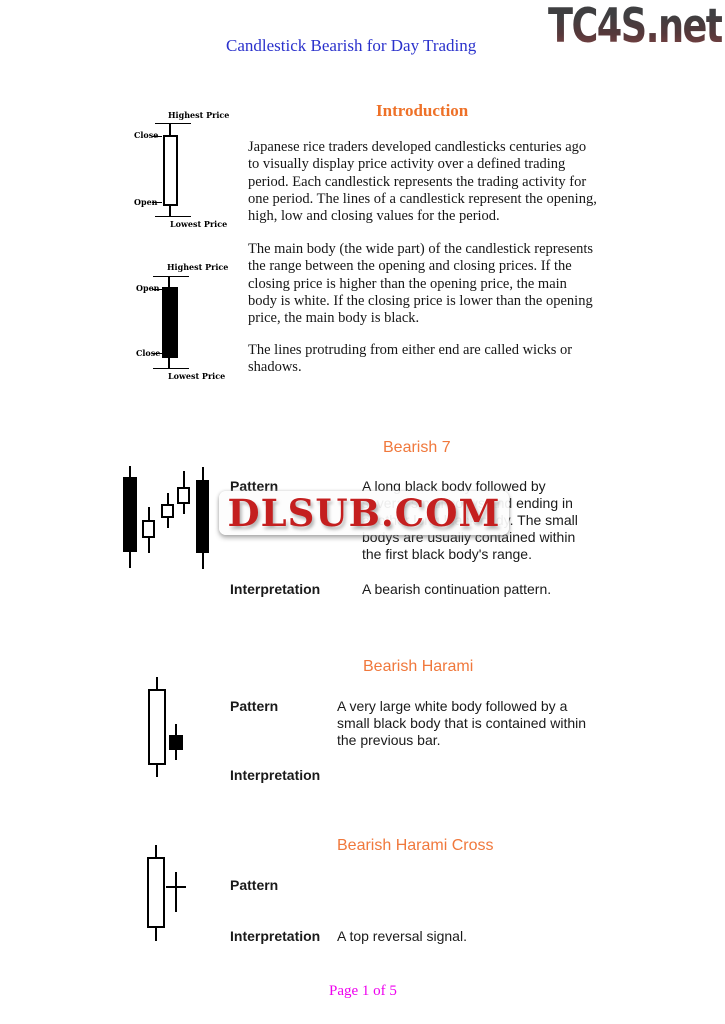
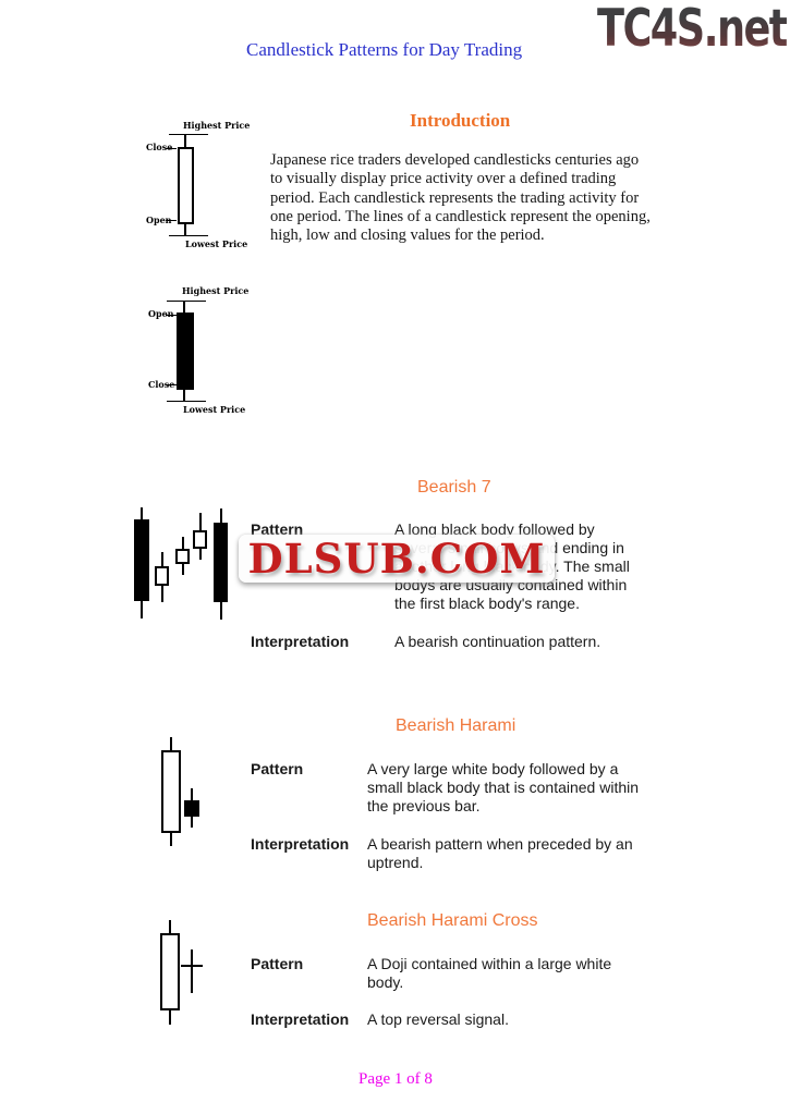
- Candlestick Bearish for Day Trading
+ Candlestick Patterns for Day Trading
  TC4S.net
  Introduction
  Highest Price
  Close
  Ope
  Lowest Price
  Highest Price
  Open
  Lowest Price
  Japanese rice traders developed candlesticks centuries ago
  to visually display price activity over a defined trading
  period. Each candlestick represents the trading activity for
  one period. The lines of a candlestick represent the opening,
  high, low and closing values for the period.
- The main body (the wide part) of the candlestick represents
- the range between the opening and closing prices. If the
- closing price is higher than the opening price, the main
- body is white. If the closing price is lower than the opening
- price, the main body is black.
- The lines protruding from either end are called wicks or
- shadows.
  Bearish 7
  Pattern
  A long black body followed by
  bodys are usually contained within
  the first black body's range.
  Interpretation
  A bearish continuation pattern.
  DLSUB.COM
  Bearish Harami
  Pattern
  A very large white body followed by a
  small black body that is contained within
  the previous bar.
  Interpretation
+ A bearish pattern when preceded by an
+ uptrend.
  Bearish Harami Cross
  Pattern
+ A Doji contained within a large white
+ body.
  Interpretation
  A top reversal signal.
- Page 1 of 5
+ Page 1 of 8
